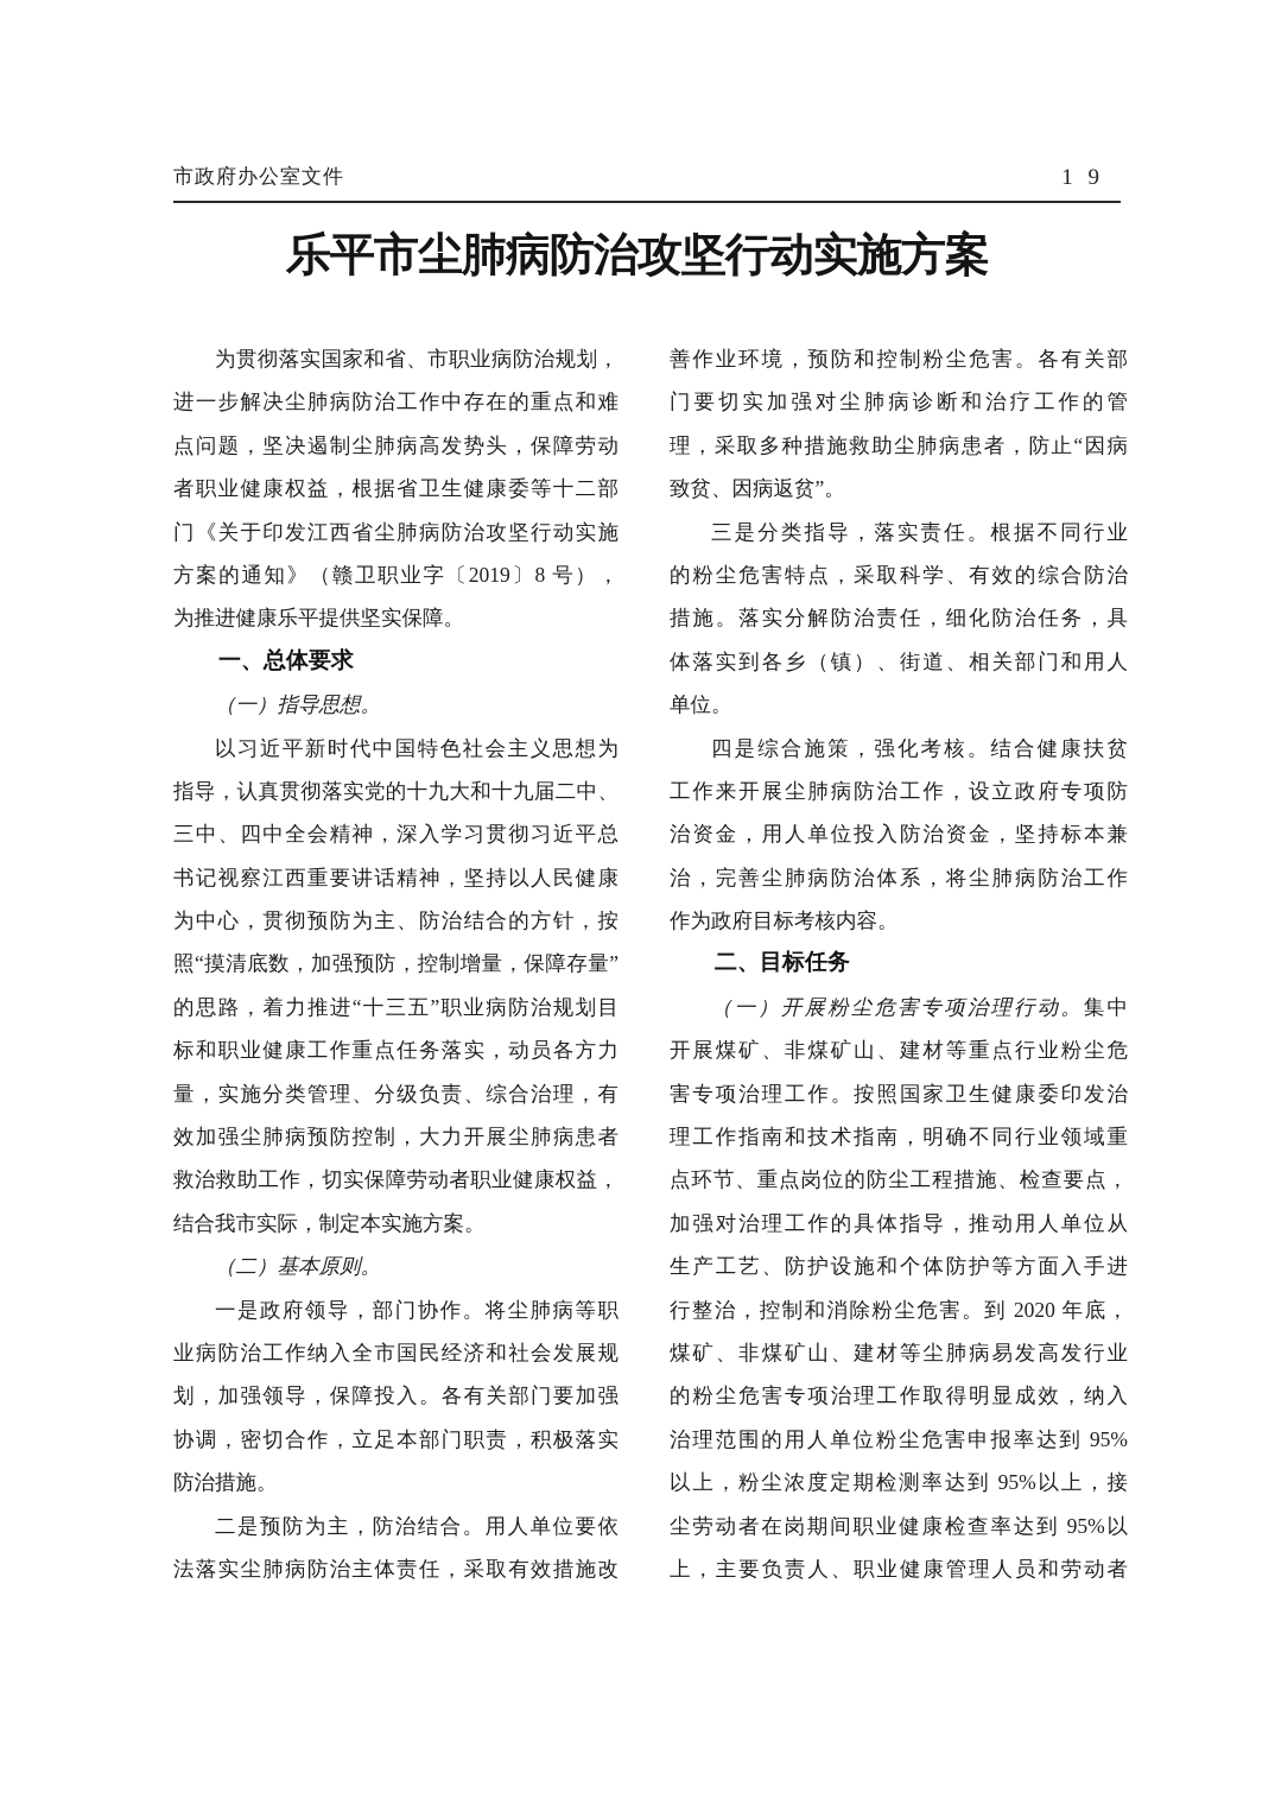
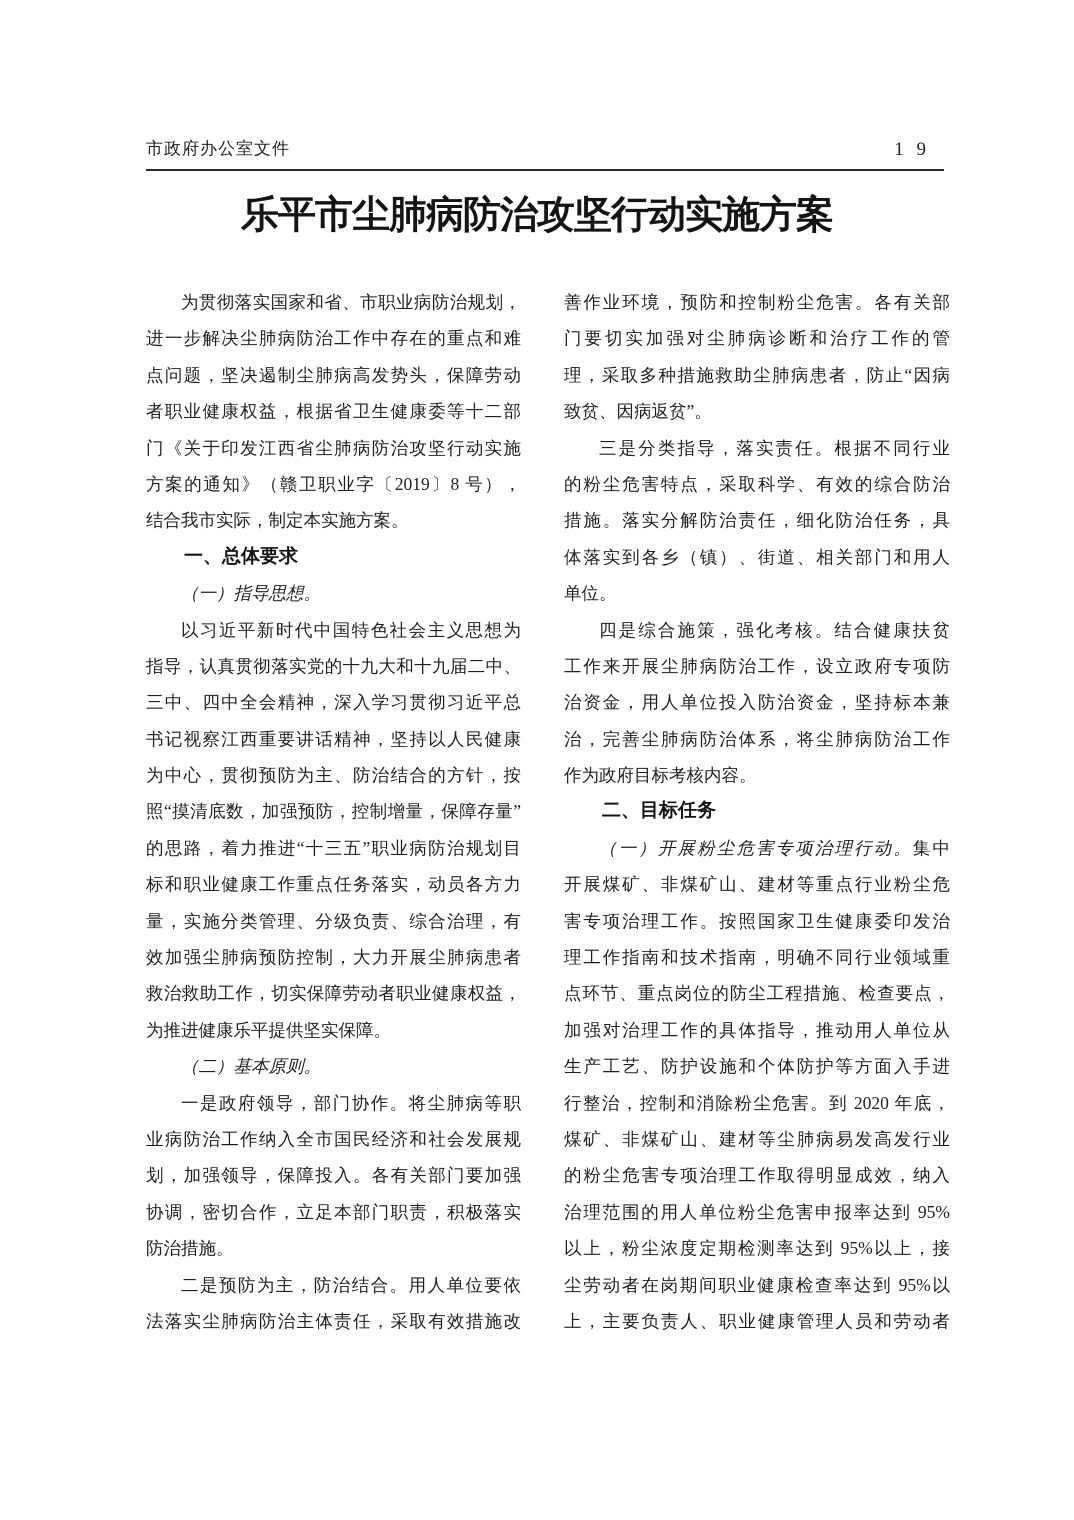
  市政府办公室文件
  1 9
  乐平市尘肺病防治攻坚行动实施方案
  为贯彻落实国家和省、市职业病防治规划，
  进一步解决尘肺病防治工作中存在的重点和难
  点问题，坚决遏制尘肺病高发势头，保障劳动
  者职业健康权益，根据省卫生健康委等十二部
  门《关于印发江西省尘肺病防治攻坚行动实施
  方案的通知》（赣卫职业字〔2019〕8 号），
- 为推进健康乐平提供坚实保障。
+ 结合我市实际，制定本实施方案。
  一、总体要求
  （一）指导思想。
  以习近平新时代中国特色社会主义思想为
  指导，认真贯彻落实党的十九大和十九届二中、
  三中、四中全会精神，深入学习贯彻习近平总
  书记视察江西重要讲话精神，坚持以人民健康
  为中心，贯彻预防为主、防治结合的方针，按
  照“摸清底数，加强预防，控制增量，保障存量”
  的思路，着力推进“十三五”职业病防治规划目
  标和职业健康工作重点任务落实，动员各方力
  量，实施分类管理、分级负责、综合治理，有
  效加强尘肺病预防控制，大力开展尘肺病患者
  救治救助工作，切实保障劳动者职业健康权益，
- 结合我市实际，制定本实施方案。
+ 为推进健康乐平提供坚实保障。
  （二）基本原则。
  一是政府领导，部门协作。将尘肺病等职
  业病防治工作纳入全市国民经济和社会发展规
  划，加强领导，保障投入。各有关部门要加强
  协调，密切合作，立足本部门职责，积极落实
  防治措施。
  二是预防为主，防治结合。用人单位要依
  法落实尘肺病防治主体责任，采取有效措施改
  善作业环境，预防和控制粉尘危害。各有关部
  门要切实加强对尘肺病诊断和治疗工作的管
  理，采取多种措施救助尘肺病患者，防止“因病
  致贫、因病返贫”。
  三是分类指导，落实责任。根据不同行业
  的粉尘危害特点，采取科学、有效的综合防治
  措施。落实分解防治责任，细化防治任务，具
  体落实到各乡（镇）、街道、相关部门和用人
  单位。
  四是综合施策，强化考核。结合健康扶贫
  工作来开展尘肺病防治工作，设立政府专项防
  治资金，用人单位投入防治资金，坚持标本兼
  治，完善尘肺病防治体系，将尘肺病防治工作
  作为政府目标考核内容。
  二、目标任务
  （一）开展粉尘危害专项治理行动。集中
  开展煤矿、非煤矿山、建材等重点行业粉尘危
  害专项治理工作。按照国家卫生健康委印发治
  理工作指南和技术指南，明确不同行业领域重
  点环节、重点岗位的防尘工程措施、检查要点，
  加强对治理工作的具体指导，推动用人单位从
  生产工艺、防护设施和个体防护等方面入手进
  行整治，控制和消除粉尘危害。到 2020 年底，
  煤矿、非煤矿山、建材等尘肺病易发高发行业
  的粉尘危害专项治理工作取得明显成效，纳入
  治理范围的用人单位粉尘危害申报率达到 95%
  以上，粉尘浓度定期检测率达到 95%以上，接
  尘劳动者在岗期间职业健康检查率达到 95%以
  上，主要负责人、职业健康管理人员和劳动者
